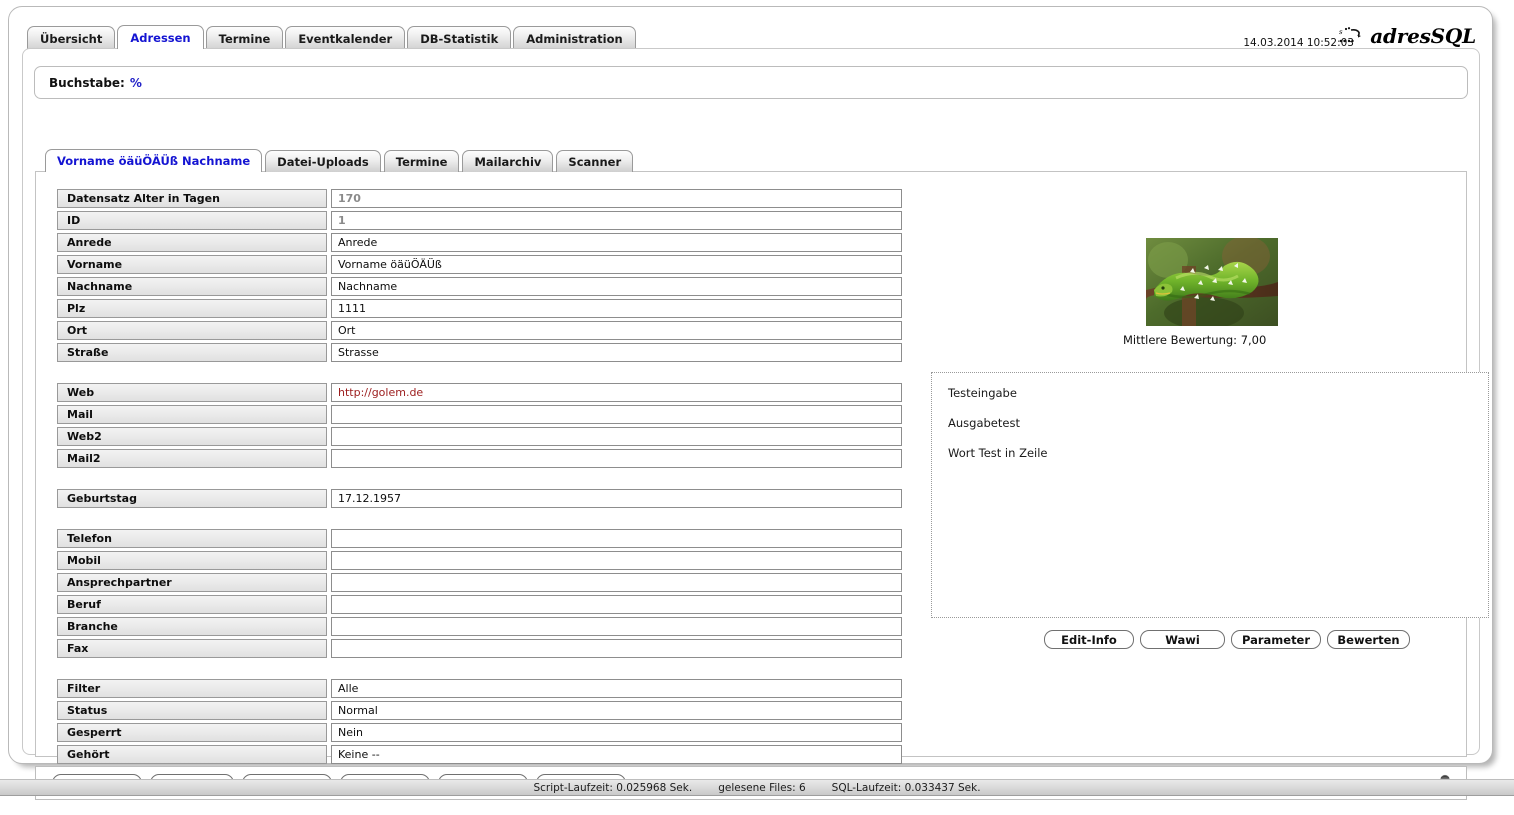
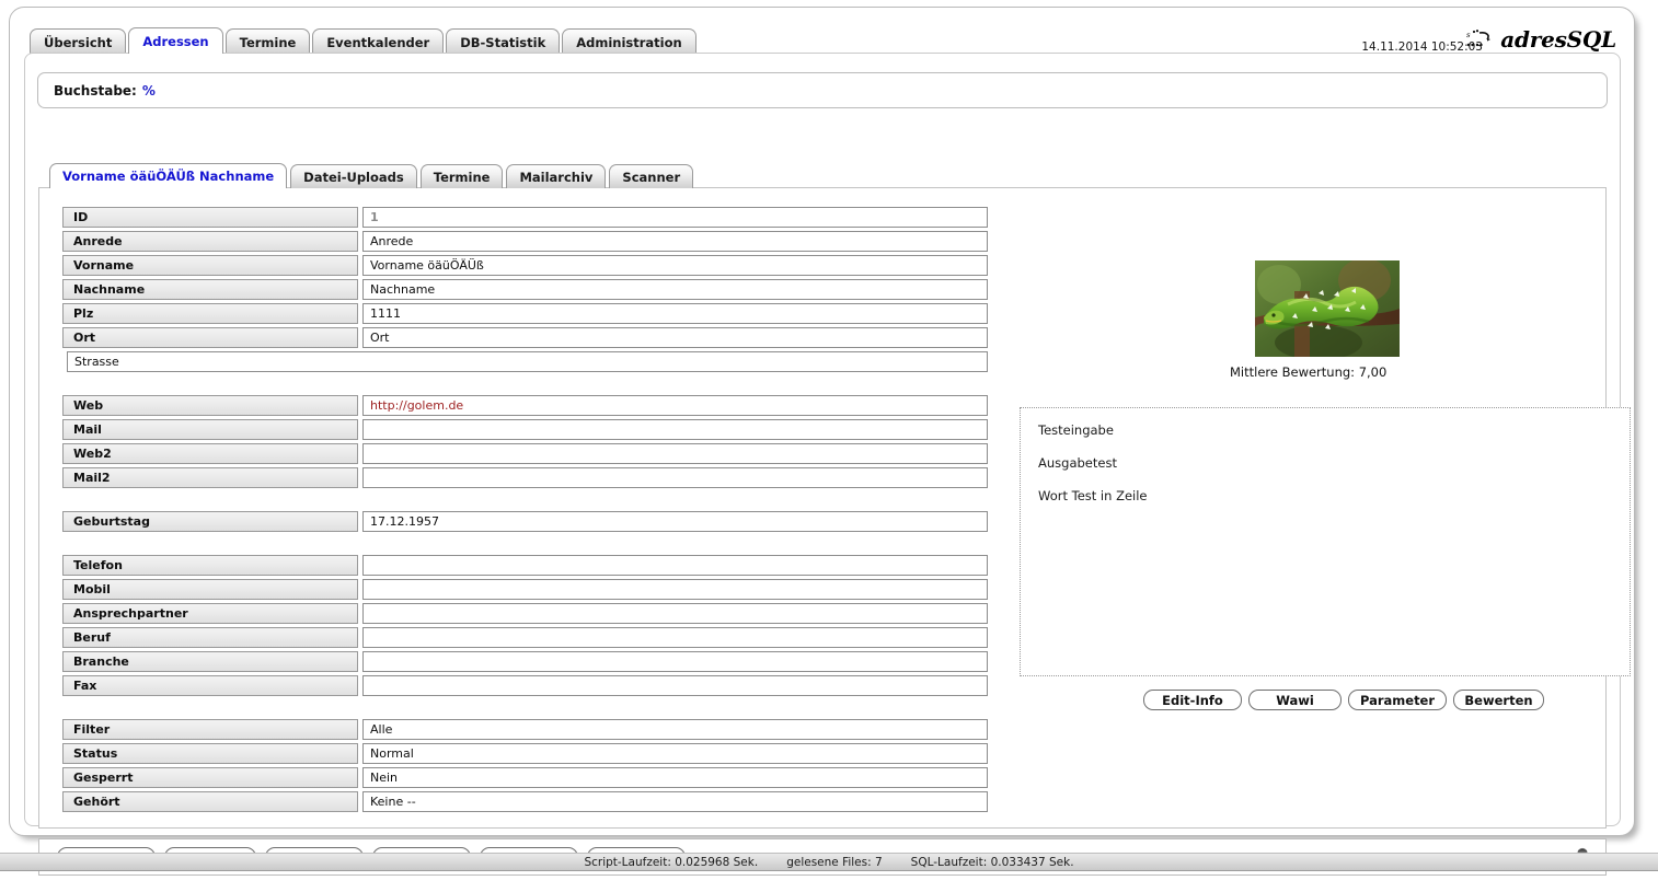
  Übersicht
  Adressen
  Termine
  Eventkalender
  DB-Statistik
  Administration
- 14.03.2014 10:52:03
+ 14.11.2014 10:52:03
  s
  adresSQL
  Buchstabe:
  %
  Vorname öäüÖÄÜß Nachname
  Datei-Uploads
  Termine
  Mailarchiv
  Scanner
- Datensatz Alter in Tagen
- 170
  ID
  1
  Anrede
  Anrede
  Vorname
  Vorname öäüÖÄÜß
  Nachname
  Nachname
  Plz
  1111
  Ort
  Ort
- Straße
  Strasse
  Web
  http://golem.de
  Mail
  Web2
  Mail2
  Geburtstag
  17.12.1957
  Telefon
  Mobil
  Ansprechpartner
  Beruf
  Branche
  Fax
  Filter
  Alle
  Status
  Normal
  Gesperrt
  Nein
  Gehört
  Keine --
  Mittlere Bewertung: 7,00
  Testeingabe
  Ausgabetest
  Wort Test in Zeile
  Edit-Info
  Wawi
  Parameter
  Bewerten
  Script-Laufzeit: 0.025968 Sek.
- gelesene Files: 6
+ gelesene Files: 7
  SQL-Laufzeit: 0.033437 Sek.
